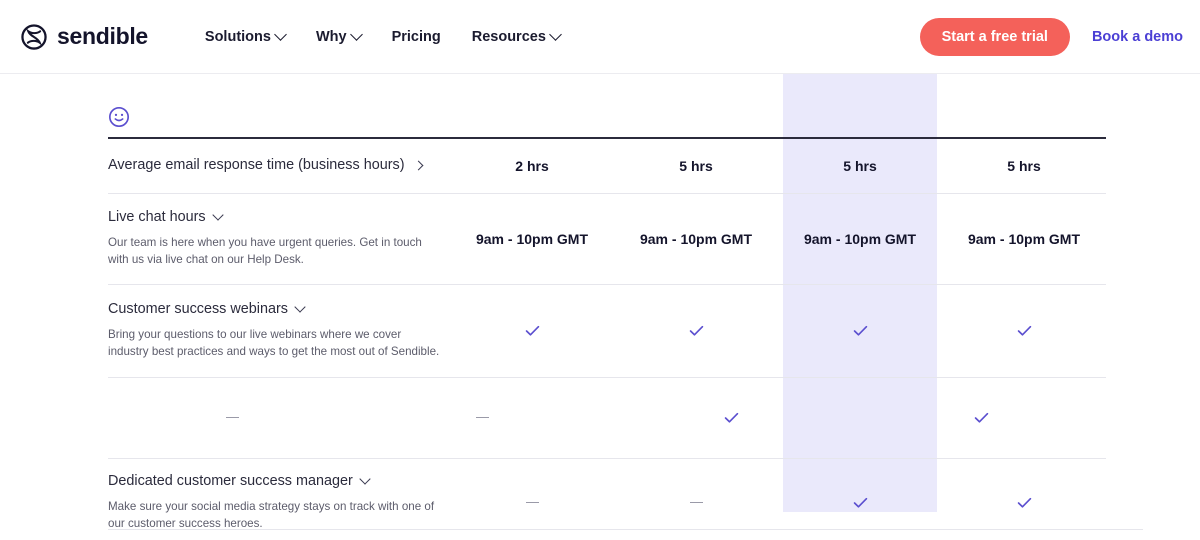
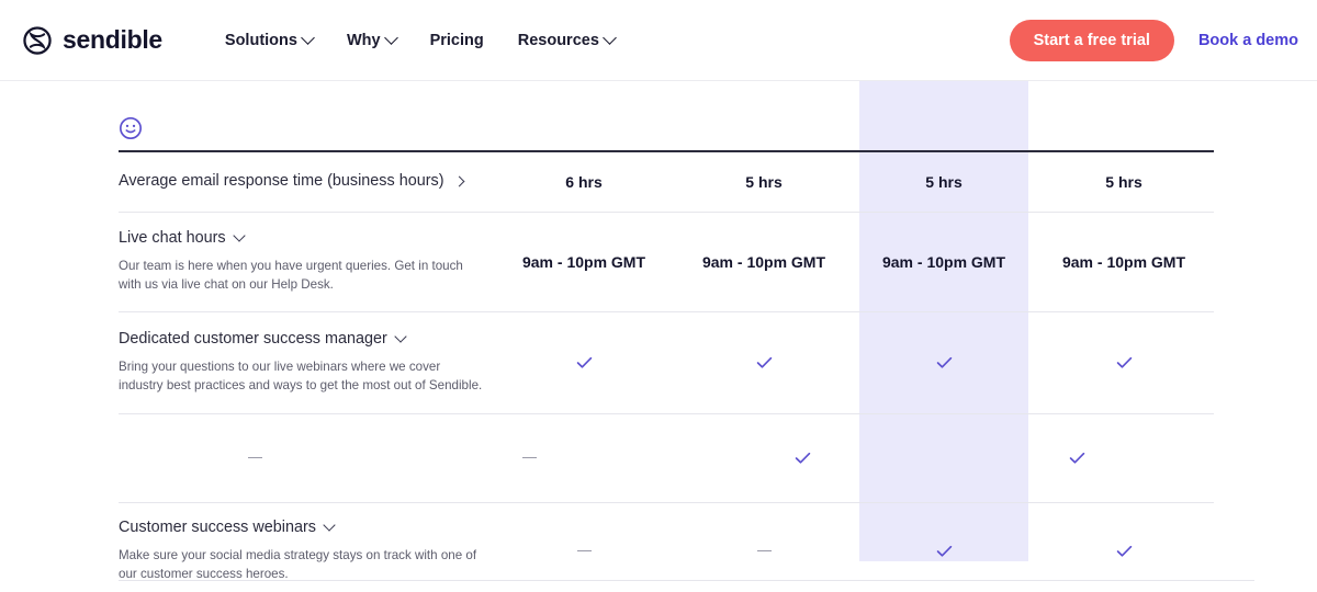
  sendible
  Solutions
  Why
  Pricing
  Resources
  Start a free trial
  Book a demo
  Average email response time (business hours)
- 2 hrs
+ 6 hrs
  5 hrs
  5 hrs
  5 hrs
  Live chat hours
  Our team is here when you have urgent queries. Get in touch with us via live chat on our Help Desk.
  9am - 10pm GMT
  9am - 10pm GMT
  9am - 10pm GMT
  9am - 10pm GMT
- Customer success webinars
+ Dedicated customer success manager
  Bring your questions to our live webinars where we cover industry best practices and ways to get the most out of Sendible.
- Dedicated customer success manager
+ Customer success webinars
  Make sure your social media strategy stays on track with one of our customer success heroes.
